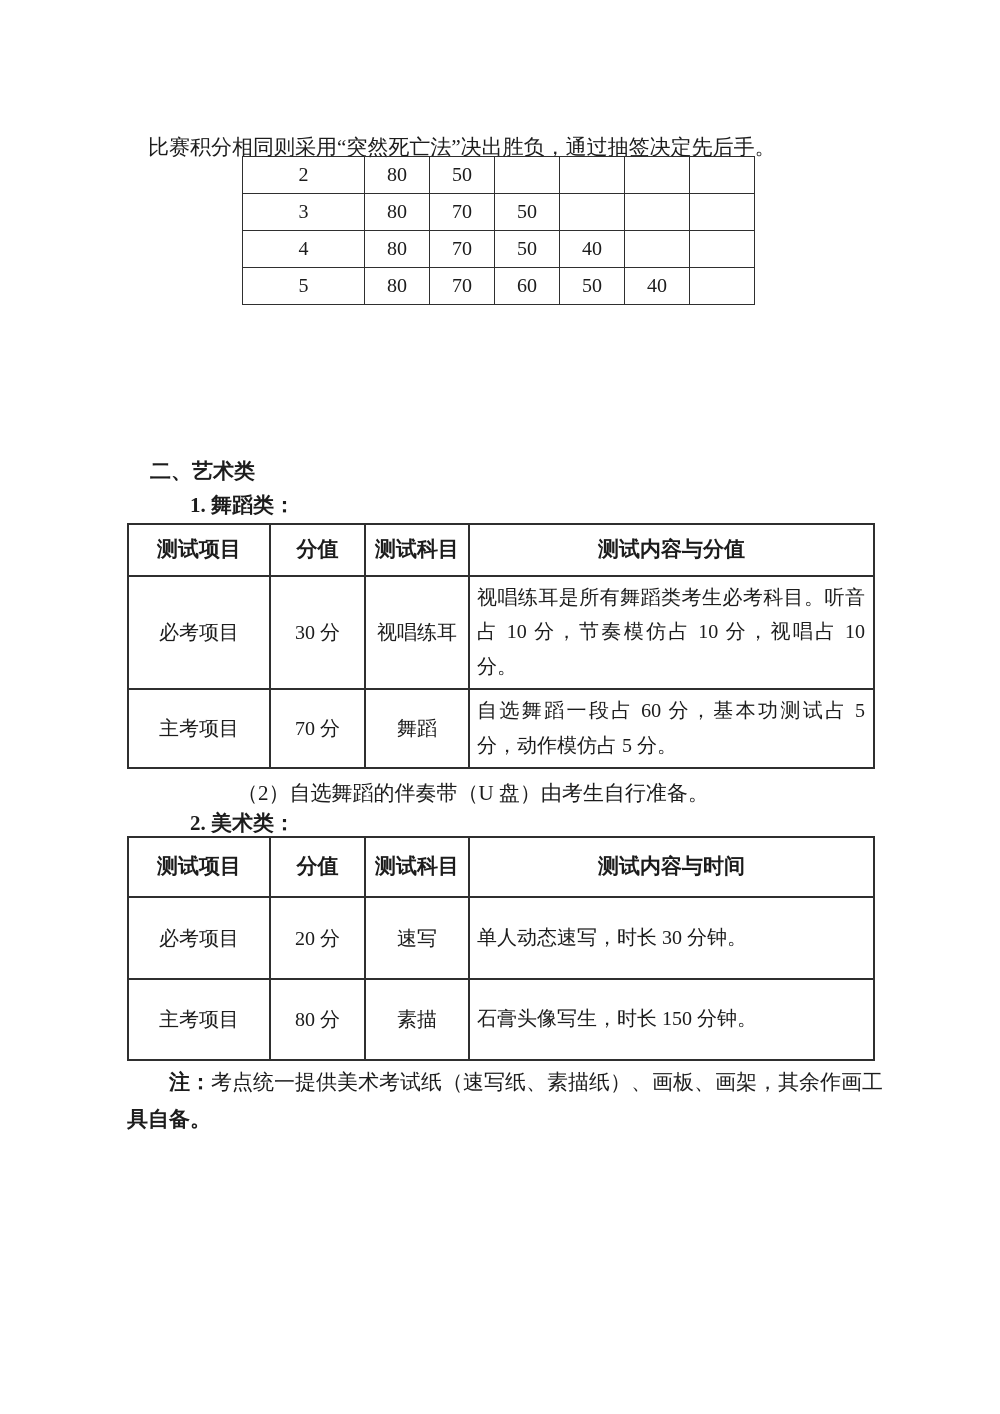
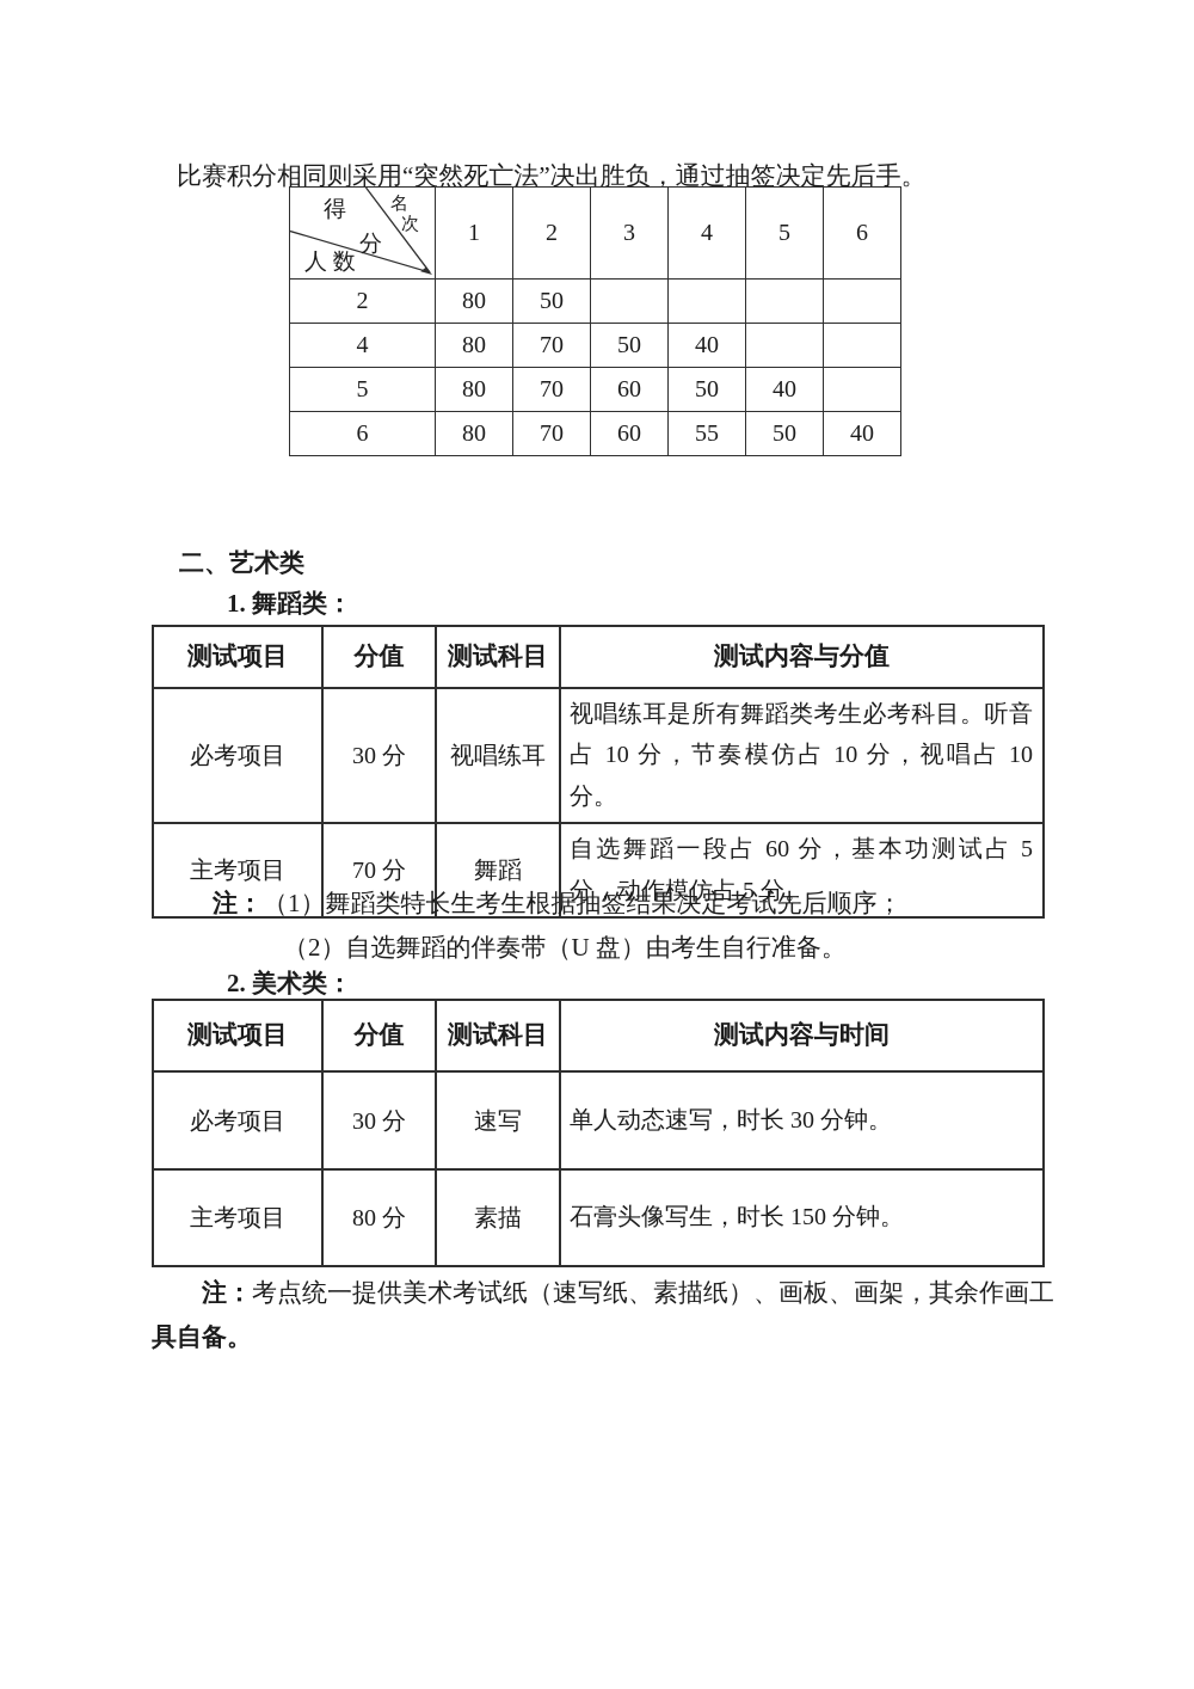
  比赛积分相同则采用“突然死亡法”决出胜负，通过抽签决定先后手。
+ 得 名 次 分 人 数	1	2	3	4	5	6
  2	80	50
- 3	80	70	50
  4	80	70	50	40
  5	80	70	60	50	40
+ 6	80	70	60	55	50	40
  二、艺术类
  1. 舞蹈类：
  测试项目	分值	测试科目	测试内容与分值
  必考项目	30 分	视唱练耳	视唱练耳是所有舞蹈类考生必考科目。听音占 10 分，节奏模仿占 10 分，视唱占 10 分。
  主考项目	70 分	舞蹈	自选舞蹈一段占 60 分，基本功测试占 5 分，动作模仿占 5 分。
+ 注：（1）舞蹈类特长生考生根据抽签结果决定考试先后顺序；
  （2）自选舞蹈的伴奏带（U 盘）由考生自行准备。
  2. 美术类：
  测试项目	分值	测试科目	测试内容与时间
- 必考项目	20 分	速写	单人动态速写，时长 30 分钟。
+ 必考项目	30 分	速写	单人动态速写，时长 30 分钟。
  主考项目	80 分	素描	石膏头像写生，时长 150 分钟。
  注：考点统一提供美术考试纸（速写纸、素描纸）、画板、画架，其余作画工
  具自备。
